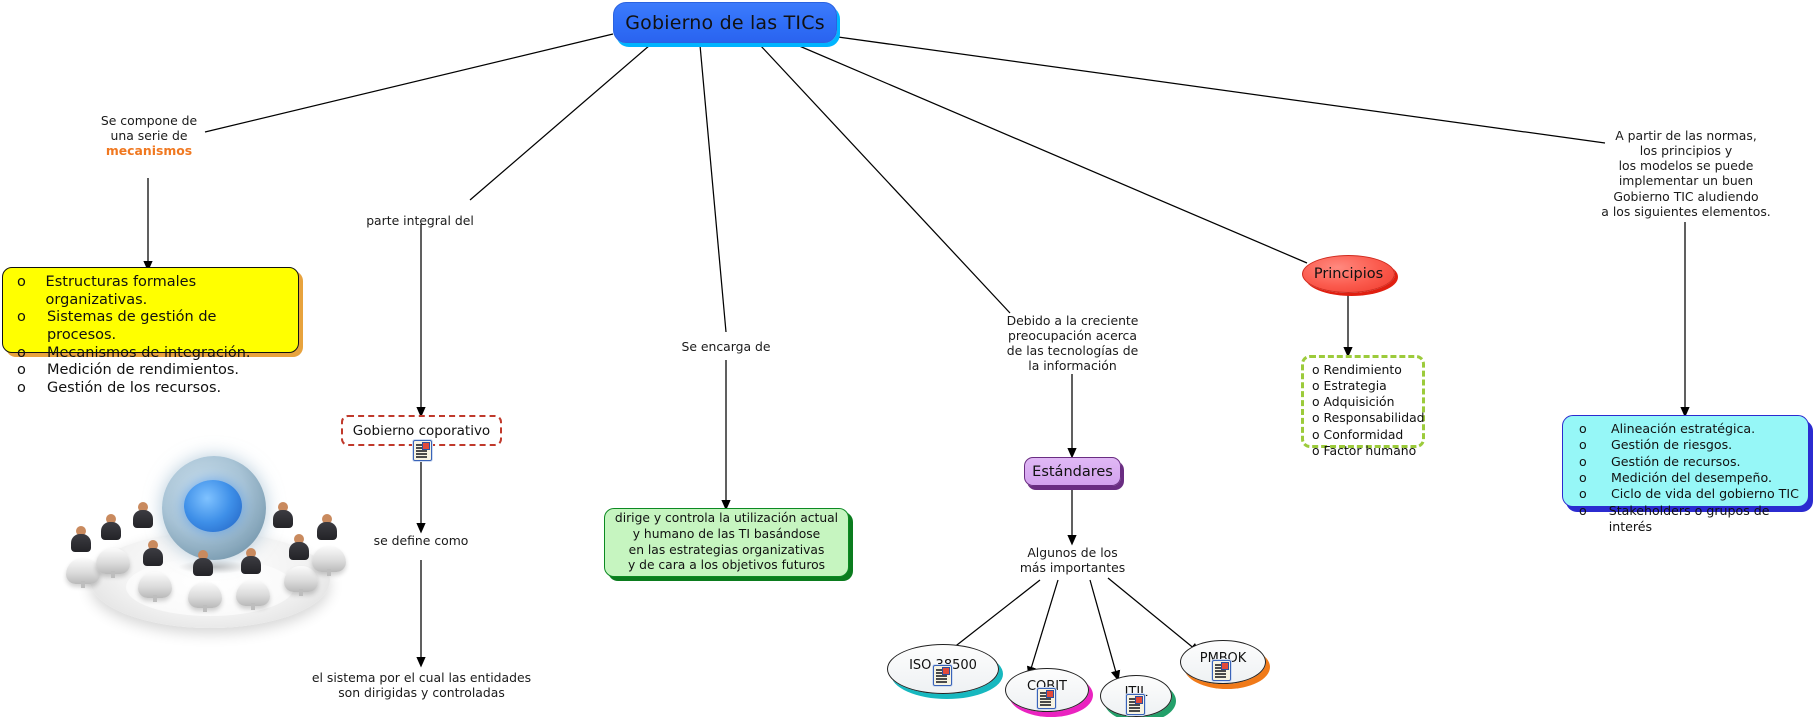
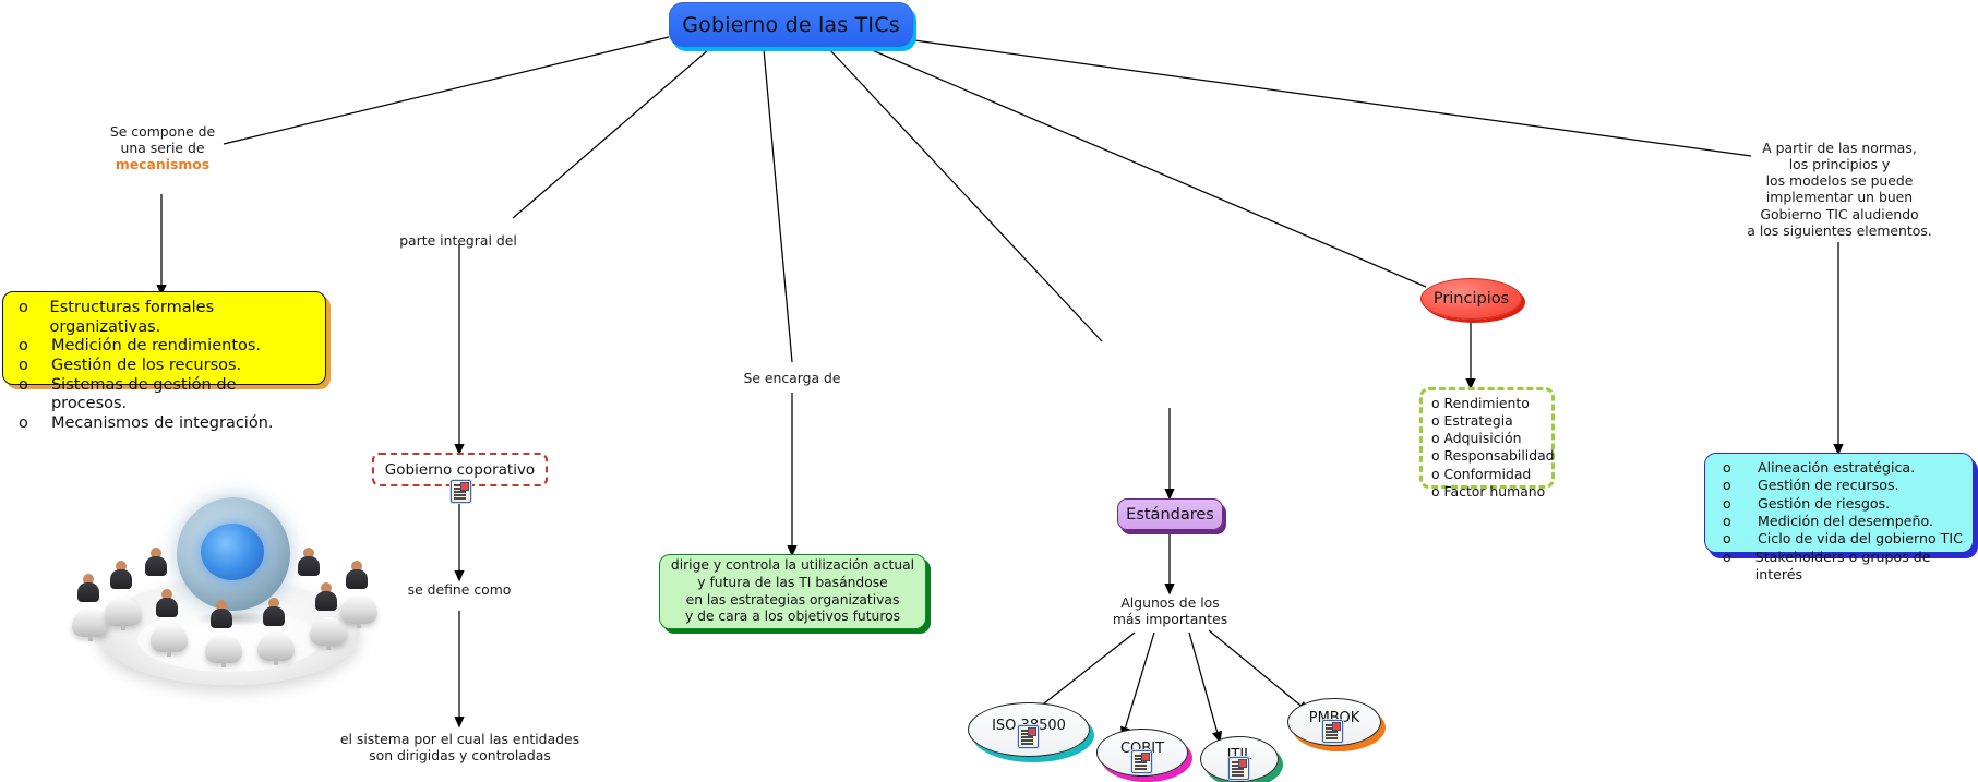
  Gobierno de las TICs
  Se compone de
  una serie de
  mecanismos
  parte integral del
  Se encarga de
- Debido a la creciente
- preocupación acerca
- de las tecnologías de
- la información
  A partir de las normas,
  los principios y
  los modelos se puede
  implementar un buen
  Gobierno TIC aludiendo
  a los siguientes elementos.
  se define como
  Algunos de los
  más importantes
  el sistema por el cual las entidades
  son dirigidas y controladas
  o
  Estructuras formales organizativas.
  o
- Sistemas de gestión de procesos.
+ Medición de rendimientos.
  o
- Mecanismos de integración.
+ Gestión de los recursos.
  o
- Medición de rendimientos.
+ Sistemas de gestión de procesos.
  o
- Gestión de los recursos.
+ Mecanismos de integración.
  Gobierno coporativo
  dirige y controla la utilización actual
- y humano de las TI basándose
+ y futura de las TI basándose
  en las estrategias organizativas
  y de cara a los objetivos futuros
  Estándares
  ISO500
  COBIT
  ITIL
  PMBOK
  Principios
  o Rendimiento
  o Estrategia
  o Adquisición
  o Responsabilidad
  o Conformidad
  o Factor humano
  o
  Alineación estratégica.
  o
- Gestión de riesgos.
+ Gestión de recursos.
  o
- Gestión de recursos.
+ Gestión de riesgos.
  o
  Medición del desempeño.
  o
  Ciclo de vida del gobierno TIC
  o
  Stakeholders o grupos de interés
